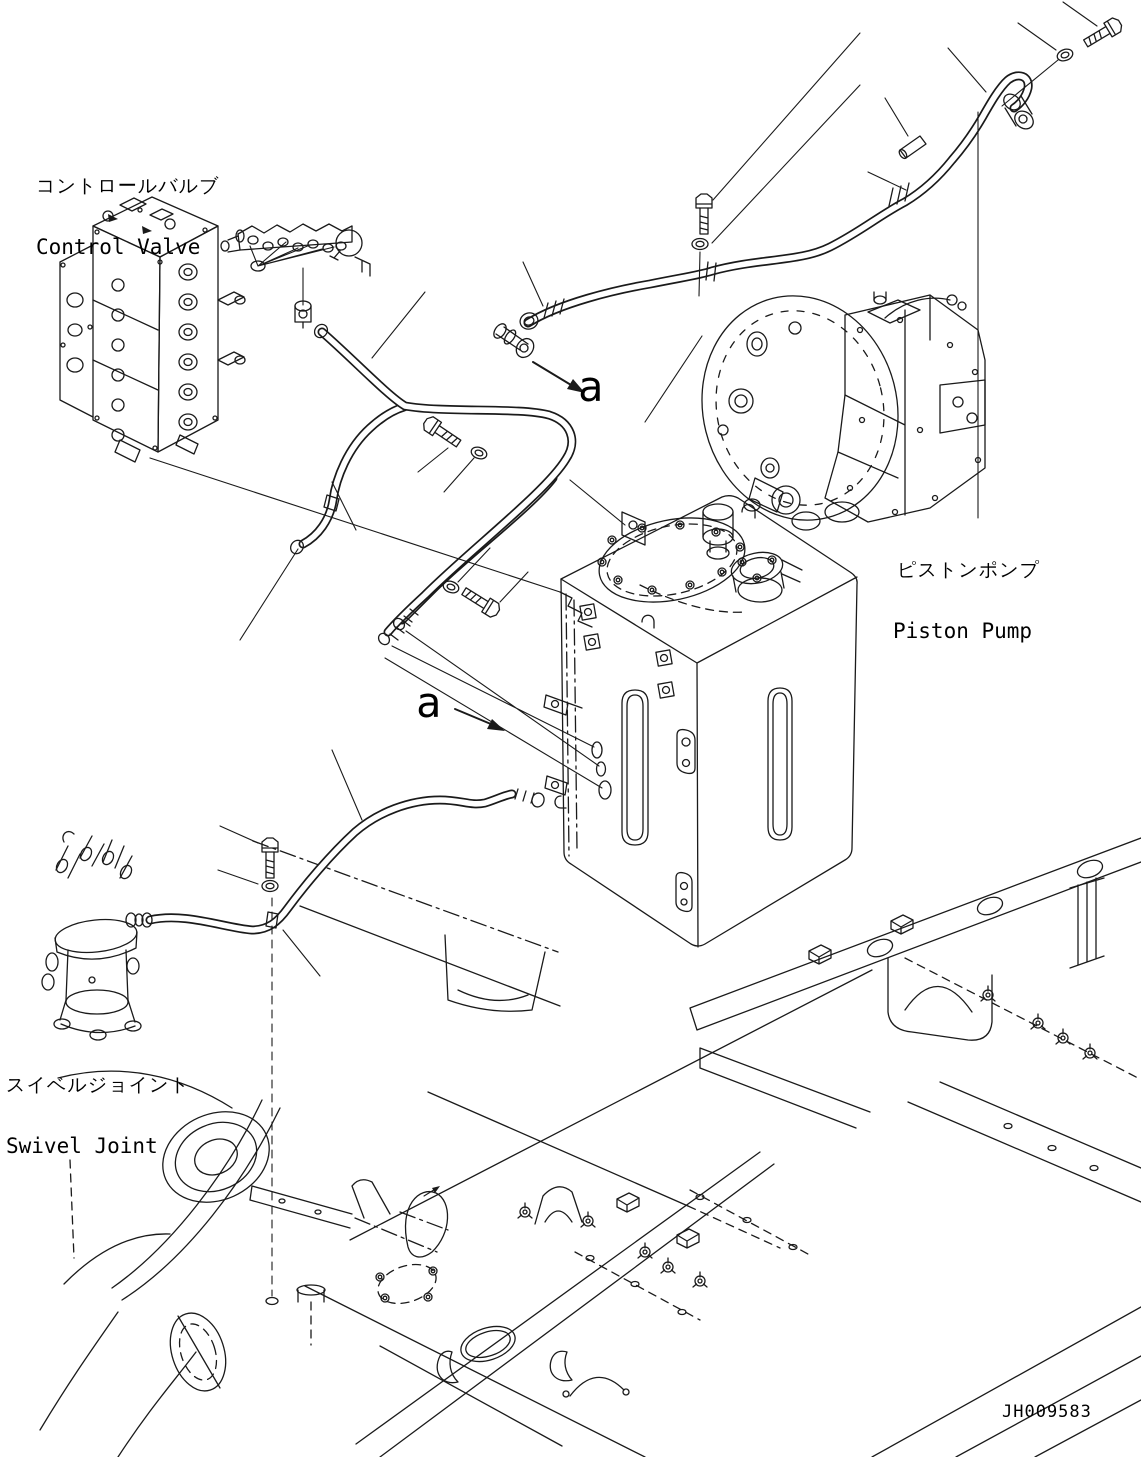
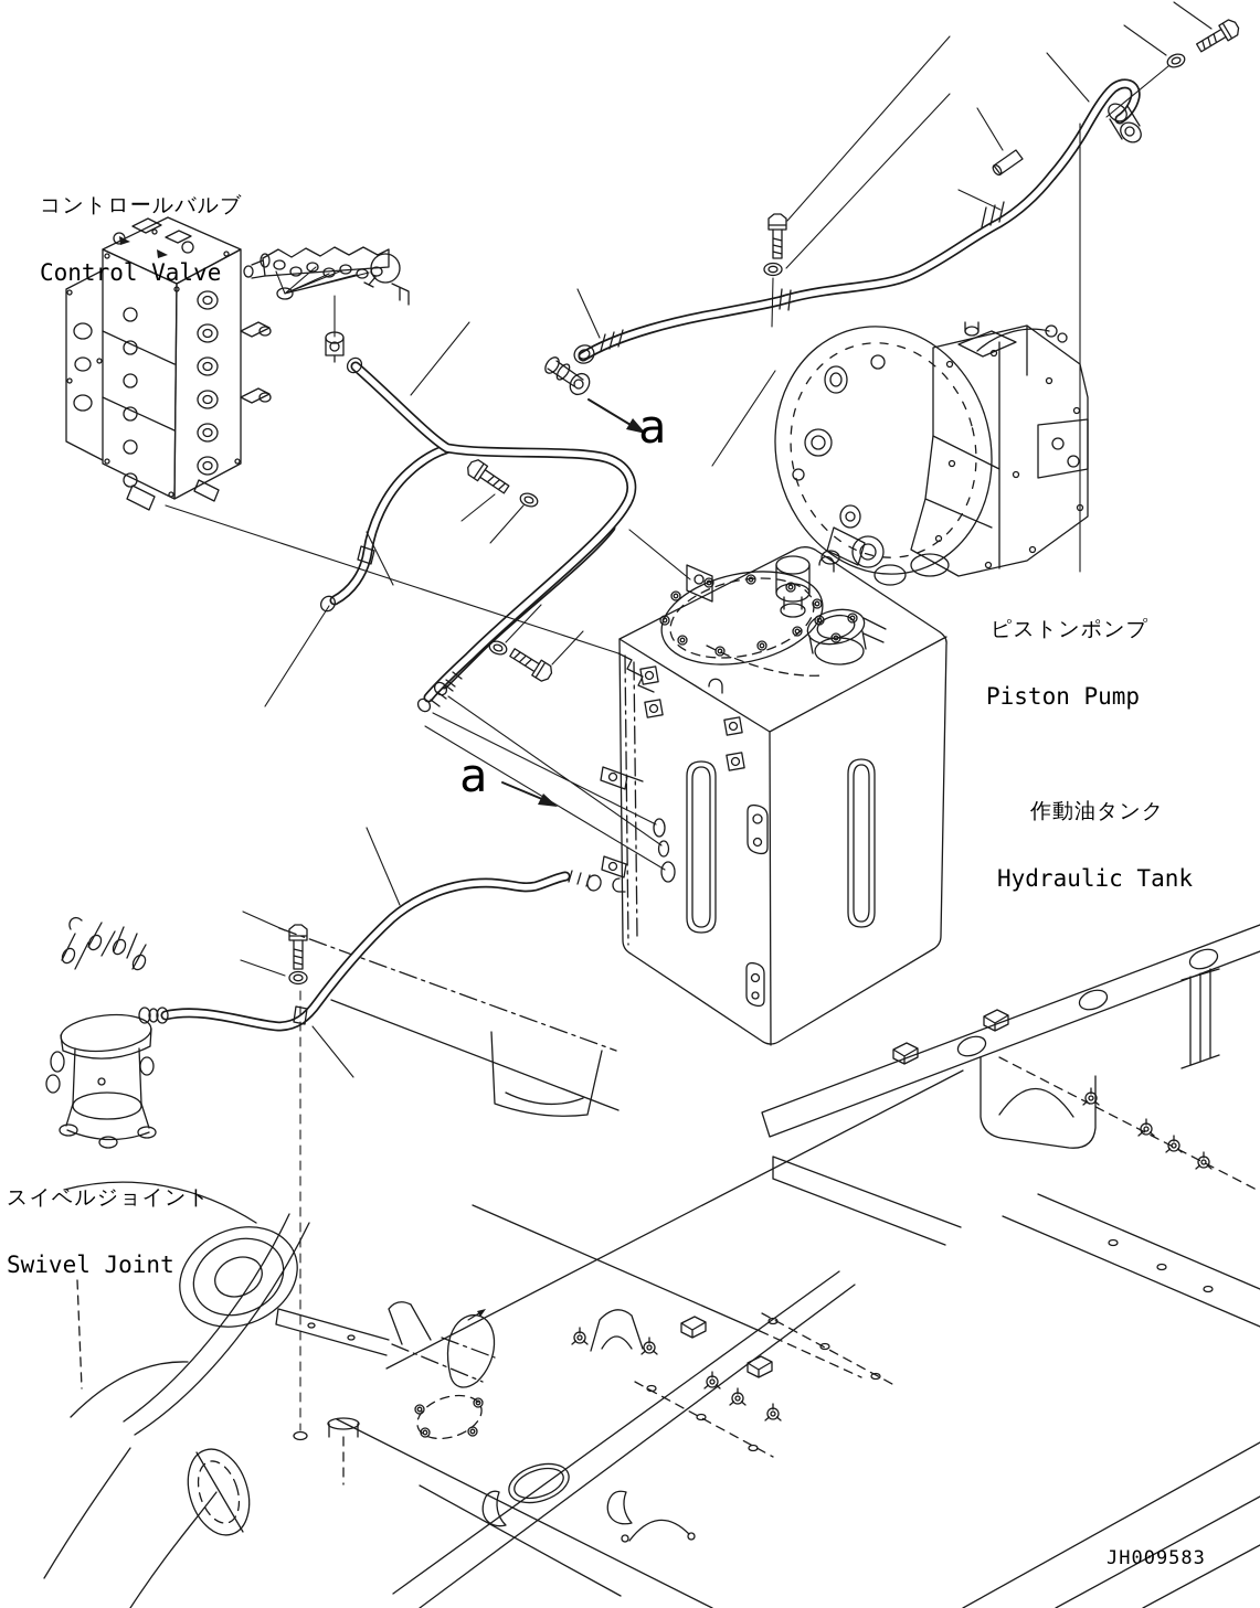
  コントロールバルブ
  Control Valve
  ピストンポンプ
  Piston Pump
+ 作動油タンク
+ Hydraulic Tank
  スイベルジョイント
  Swivel Joint
  a
  a
  JH009583
